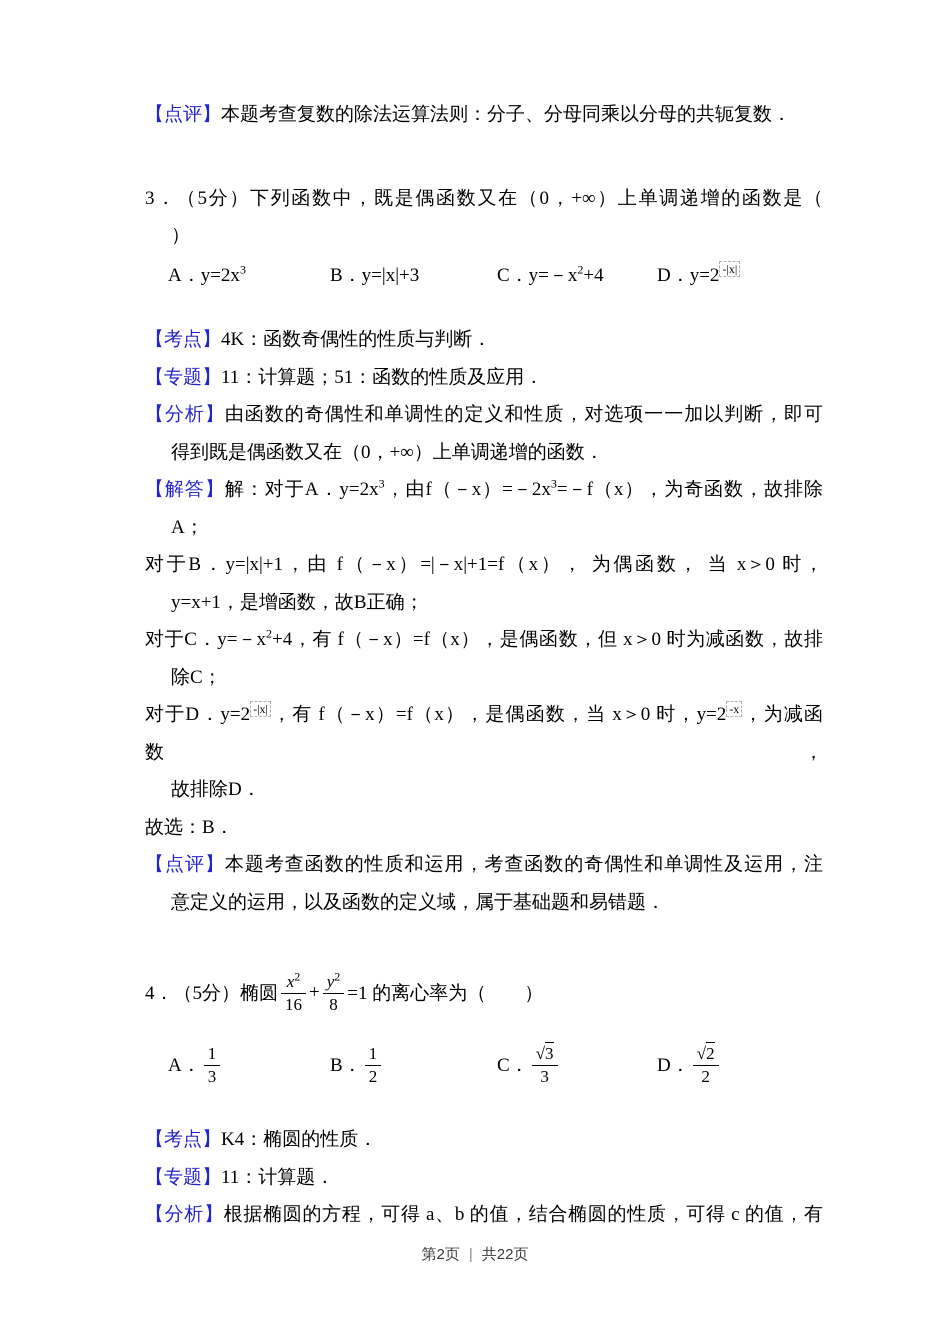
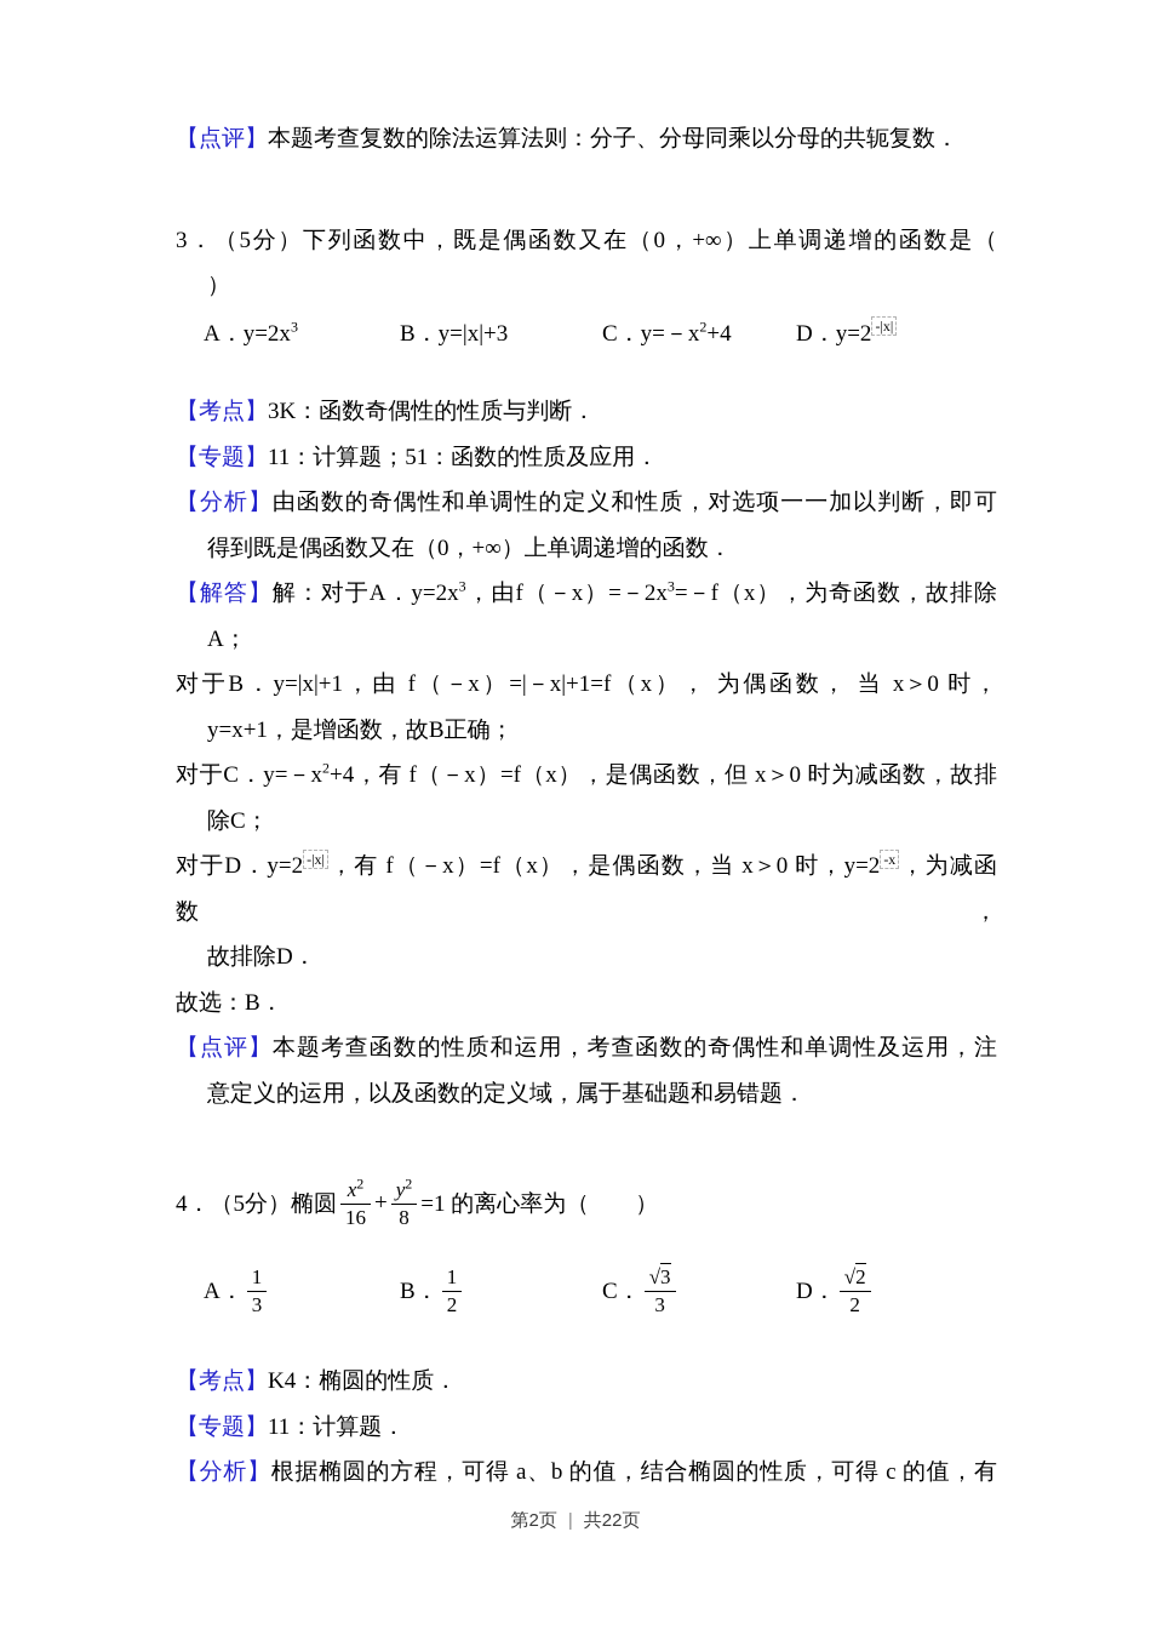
  【点评】本题考查复数的除法运算法则：分子、分母同乘以分母的共轭复数．
  3．（5分）下列函数中，既是偶函数又在（0，+∞）上单调递增的函数是（
  ）
  A．y=2x3
  B．y=|x|+3
  C．y=－x2+4
  D．y=2 -|x|
- 【考点】4K：函数奇偶性的性质与判断．
+ 【考点】3K：函数奇偶性的性质与判断．
  【专题】11：计算题；51：函数的性质及应用．
  【分析】由函数的奇偶性和单调性的定义和性质，对选项一一加以判断，即可
  得到既是偶函数又在（0，+∞）上单调递增的函数．
  【解答】解：对于A．y=2x3，由f（－x）=－2x3=－f（x），为奇函数，故排除
  A；
  对于B．y=|x|+1，由 f（－x）=|－x|+1=f（x）， 为偶函数， 当 x＞0 时，
  y=x+1，是增函数，故B正确；
  对于C．y=－x2+4，有 f（－x）=f（x），是偶函数，但 x＞0 时为减函数，故排
  除C；
  对于D．y=2 -|x| ，有 f（－x）=f（x），是偶函数，当 x＞0 时，y=2 -x ，为减函数，
  故排除D．
  故选：B．
  【点评】本题考查函数的性质和运用，考查函数的奇偶性和单调性及运用，注
  意定义的运用，以及函数的定义域，属于基础题和易错题．
  4．（5分）椭圆
  x2
  16
  +
  y2
  8
  =1 的离心率为（ ）
  A．
  1
  3
  B．
  1
  2
  C．
  √3
  3
  D．
  √2
  2
  【考点】K4：椭圆的性质．
  【专题】11：计算题．
  【分析】根据椭圆的方程，可得 a、b 的值，结合椭圆的性质，可得 c 的值，有
  第2页 | 共22页
